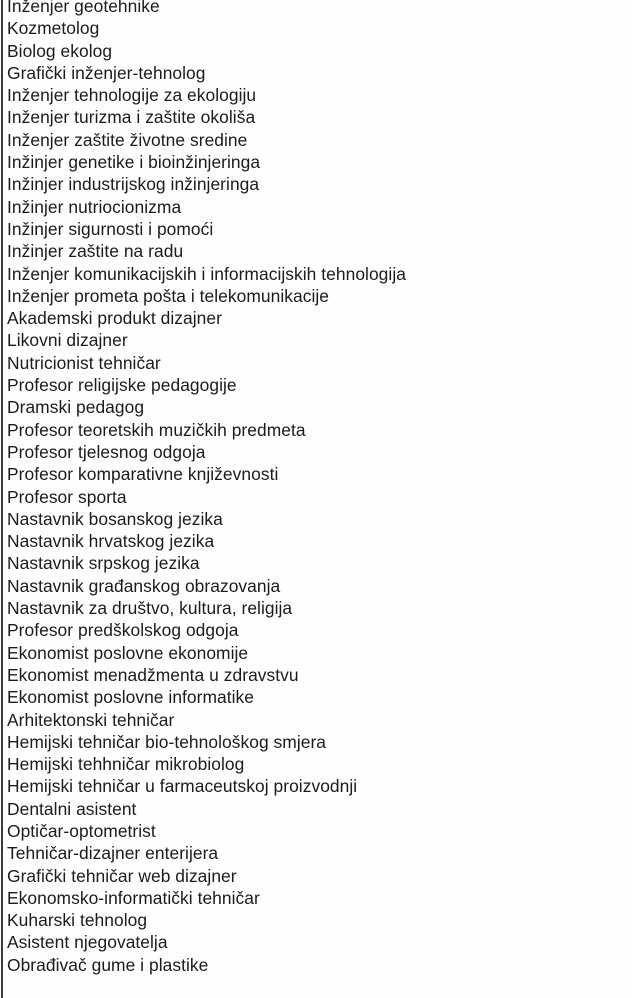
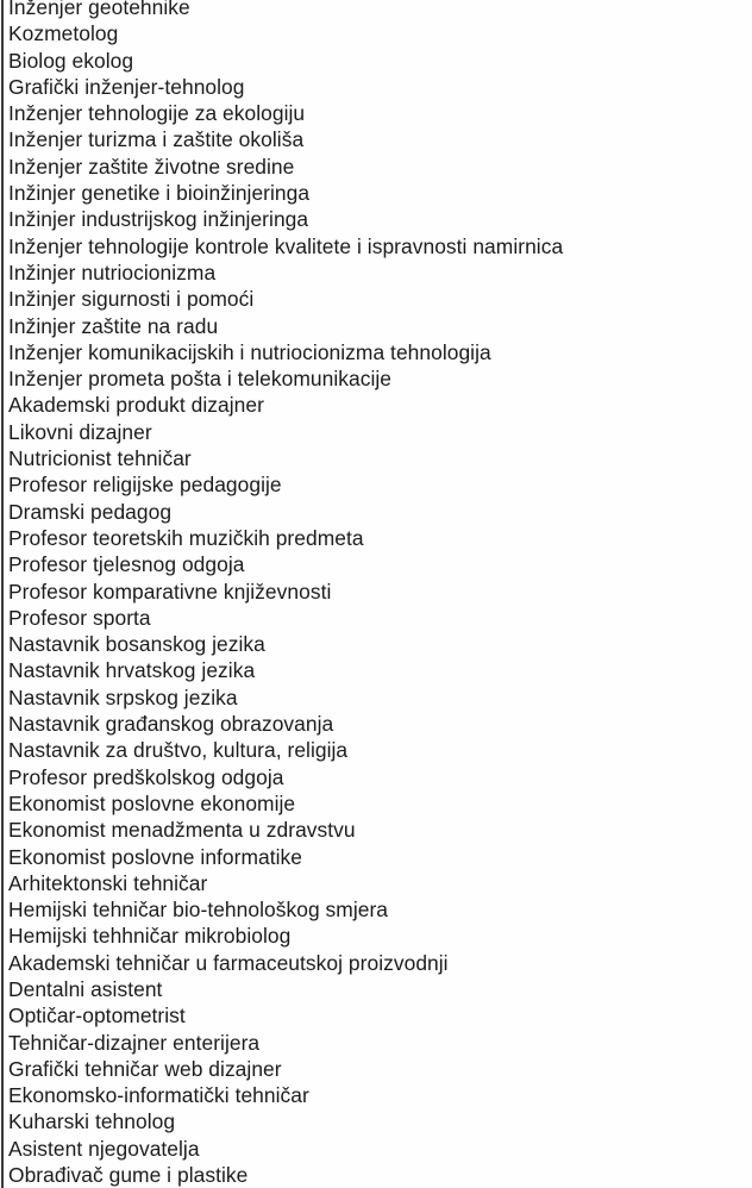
  Inženjer geotehnike
  Kozmetolog
  Biolog ekolog
  Grafički inženjer-tehnolog
  Inženjer tehnologije za ekologiju
  Inženjer turizma i zaštite okoliša
  Inženjer zaštite životne sredine
  Inžinjer genetike i bioinžinjeringa
  Inžinjer industrijskog inžinjeringa
+ Inženjer tehnologije kontrole kvalitete i ispravnosti namirnica
  Inžinjer nutriocionizma
  Inžinjer sigurnosti i pomoći
  Inžinjer zaštite na radu
- Inženjer komunikacijskih i informacijskih tehnologija
+ Inženjer komunikacijskih i nutriocionizma tehnologija
  Inženjer prometa pošta i telekomunikacije
  Akademski produkt dizajner
  Likovni dizajner
  Nutricionist tehničar
  Profesor religijske pedagogije
  Dramski pedagog
  Profesor teoretskih muzičkih predmeta
  Profesor tjelesnog odgoja
  Profesor komparativne književnosti
  Profesor sporta
  Nastavnik bosanskog jezika
  Nastavnik hrvatskog jezika
  Nastavnik srpskog jezika
  Nastavnik građanskog obrazovanja
  Nastavnik za društvo, kultura, religija
  Profesor predškolskog odgoja
  Ekonomist poslovne ekonomije
  Ekonomist menadžmenta u zdravstvu
  Ekonomist poslovne informatike
  Arhitektonski tehničar
  Hemijski tehničar bio-tehnološkog smjera
  Hemijski tehhničar mikrobiolog
- Hemijski tehničar u farmaceutskoj proizvodnji
+ Akademski tehničar u farmaceutskoj proizvodnji
  Dentalni asistent
  Optičar-optometrist
  Tehničar-dizajner enterijera
  Grafički tehničar web dizajner
  Ekonomsko-informatički tehničar
  Kuharski tehnolog
  Asistent njegovatelja
  Obrađivač gume i plastike
